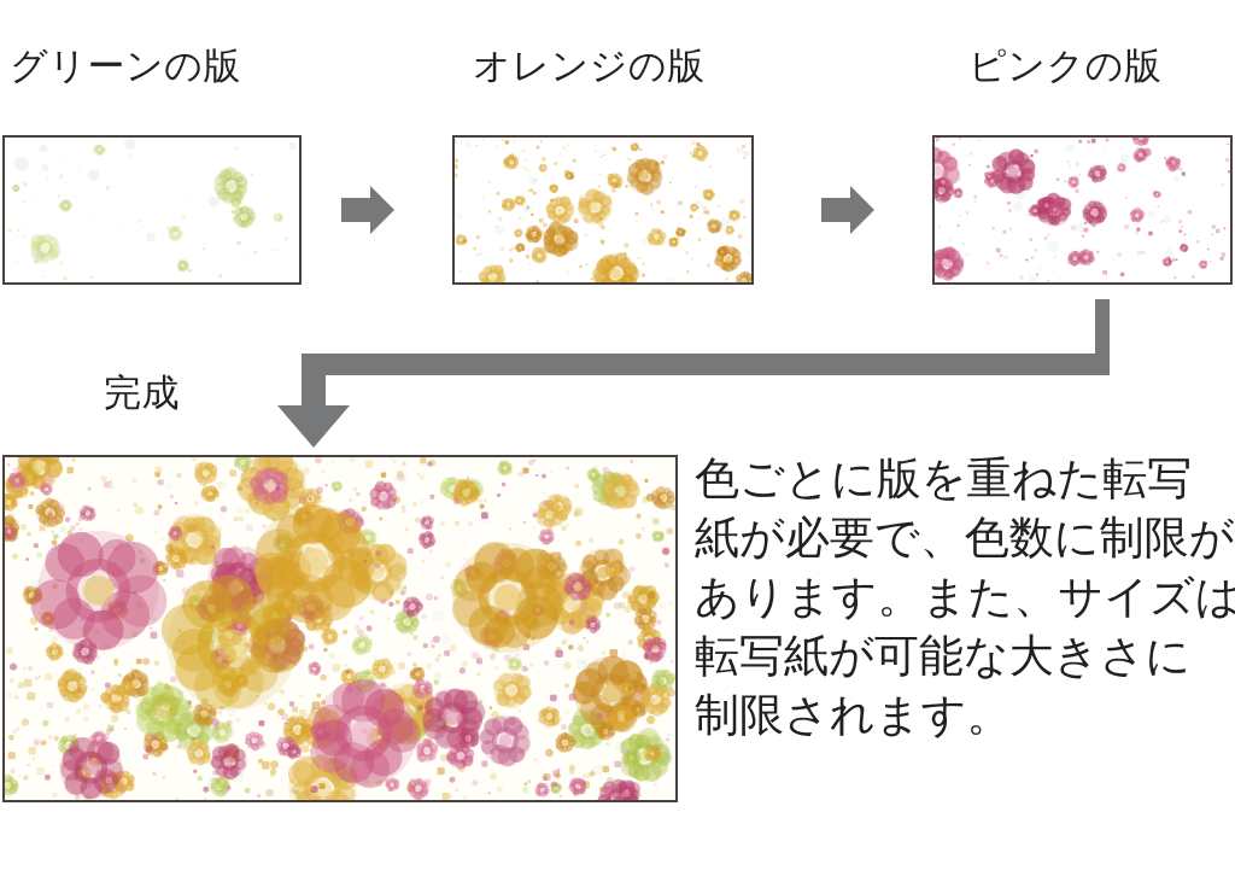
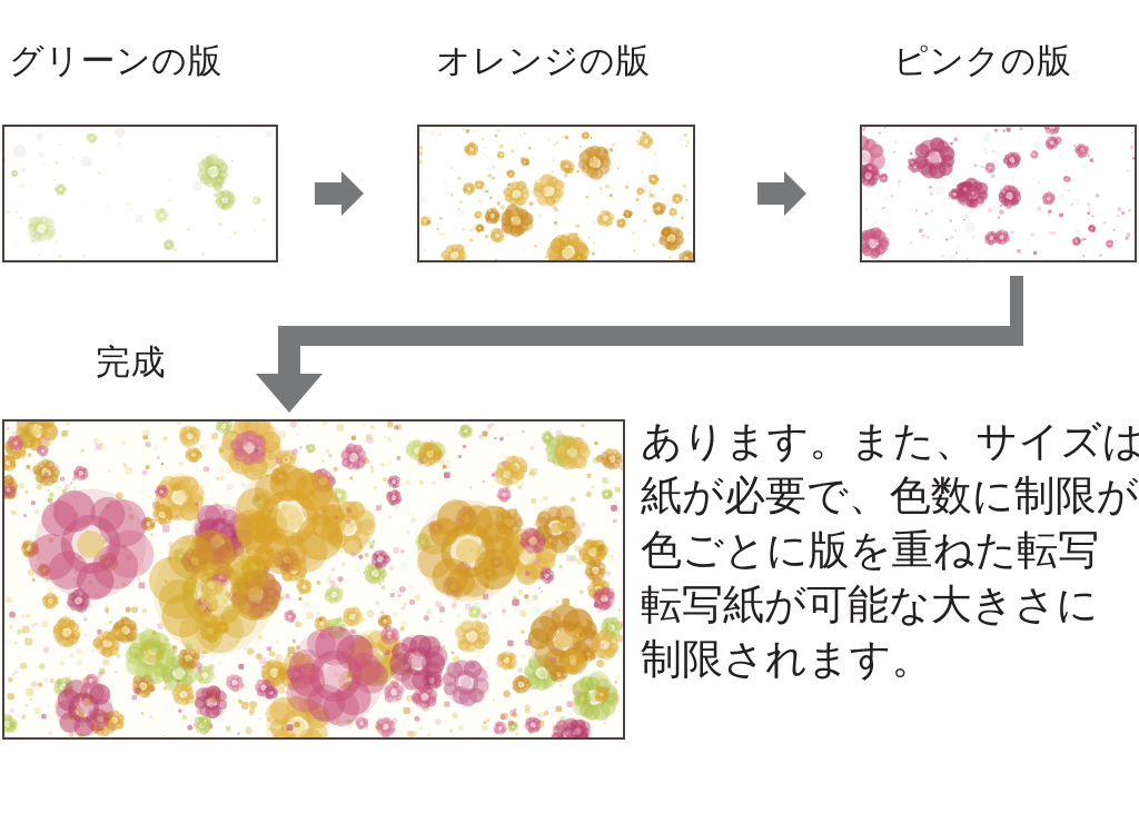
  グリーンの版
  オレンジの版
  ピンクの版
  完成
- 色ごとに版を重ねた転写
+ あります。また、サイズは
  紙が必要で、色数に制限が
- あります。また、サイズは
+ 色ごとに版を重ねた転写
  転写紙が可能な大きさに
  制限されます。
